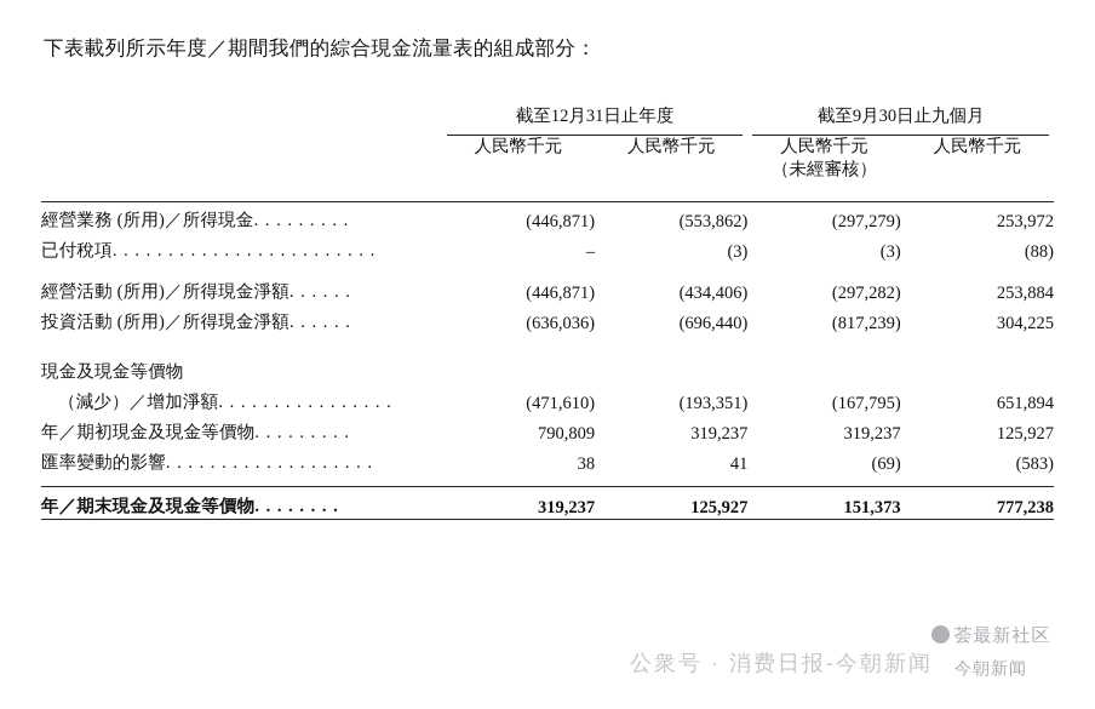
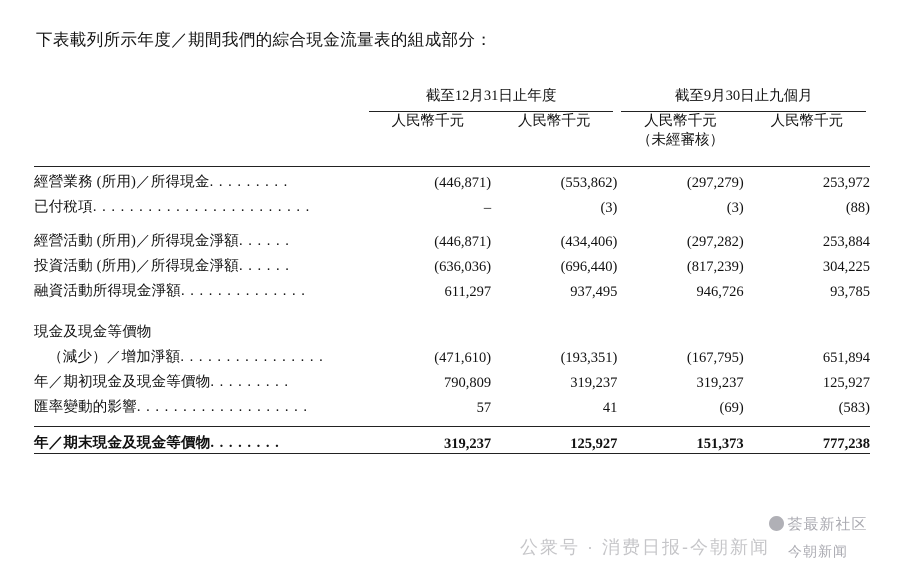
  下表載列所示年度／期間我們的綜合現金流量表的組成部分：
  	截至12月31日止年度	截至9月30日止九個月
  	人民幣千元	人民幣千元	人民幣千元	人民幣千元
  			（未經審核）
  經營業務 (所用)／所得現金. . . . . . . . .	(446,871)	(553,862)	(297,279)	253,972
  已付稅項. . . . . . . . . . . . . . . . . . . . . . . .	–	(3)	(3)	(88)
  經營活動 (所用)／所得現金淨額. . . . . .	(446,871)	(434,406)	(297,282)	253,884
  投資活動 (所用)／所得現金淨額. . . . . .	(636,036)	(696,440)	(817,239)	304,225
+ 融資活動所得現金淨額. . . . . . . . . . . . . .	611,297	937,495	946,726	93,785
  現金及現金等價物
  （減少）／增加淨額. . . . . . . . . . . . . . . .	(471,610)	(193,351)	(167,795)	651,894
  年／期初現金及現金等價物. . . . . . . . .	790,809	319,237	319,237	125,927
- 匯率變動的影響. . . . . . . . . . . . . . . . . . .	38	41	(69)	(583)
+ 匯率變動的影響. . . . . . . . . . . . . . . . . . .	57	41	(69)	(583)
  年／期末現金及現金等價物. . . . . . . .	319,237	125,927	151,373	777,238
  公衆号 · 消费日报-今朝新闻
  荟最新社区
  今朝新闻
